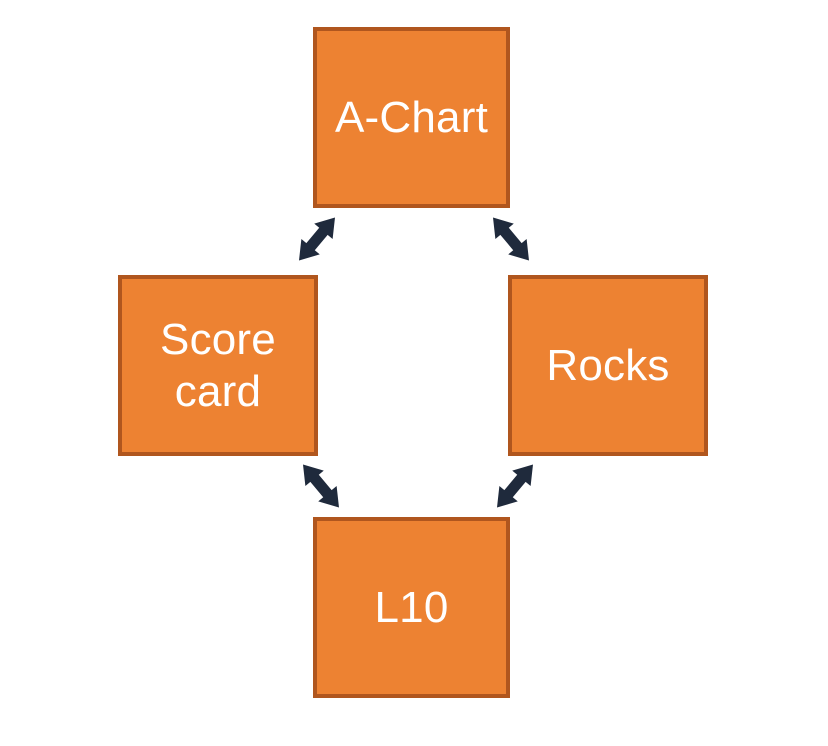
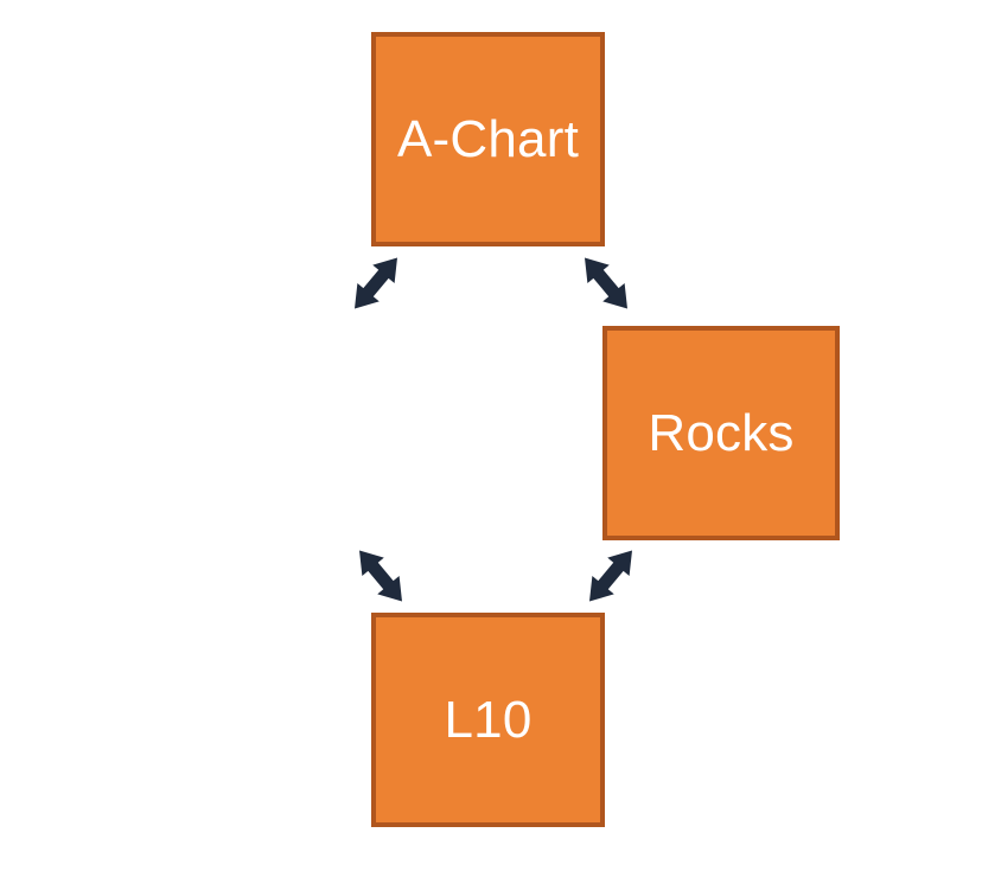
  A-Chart
- Score
- card
  Rocks
  L10
